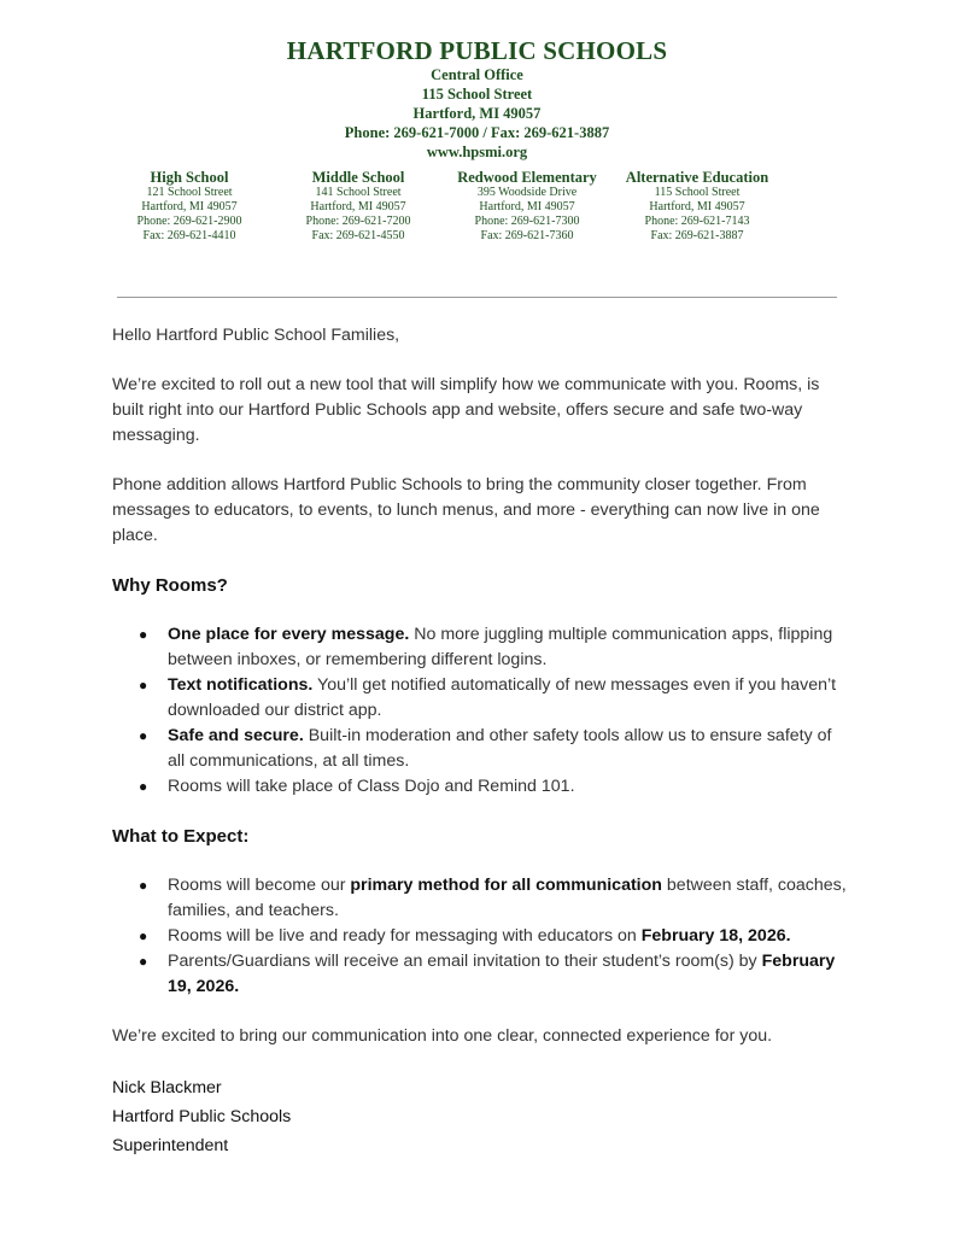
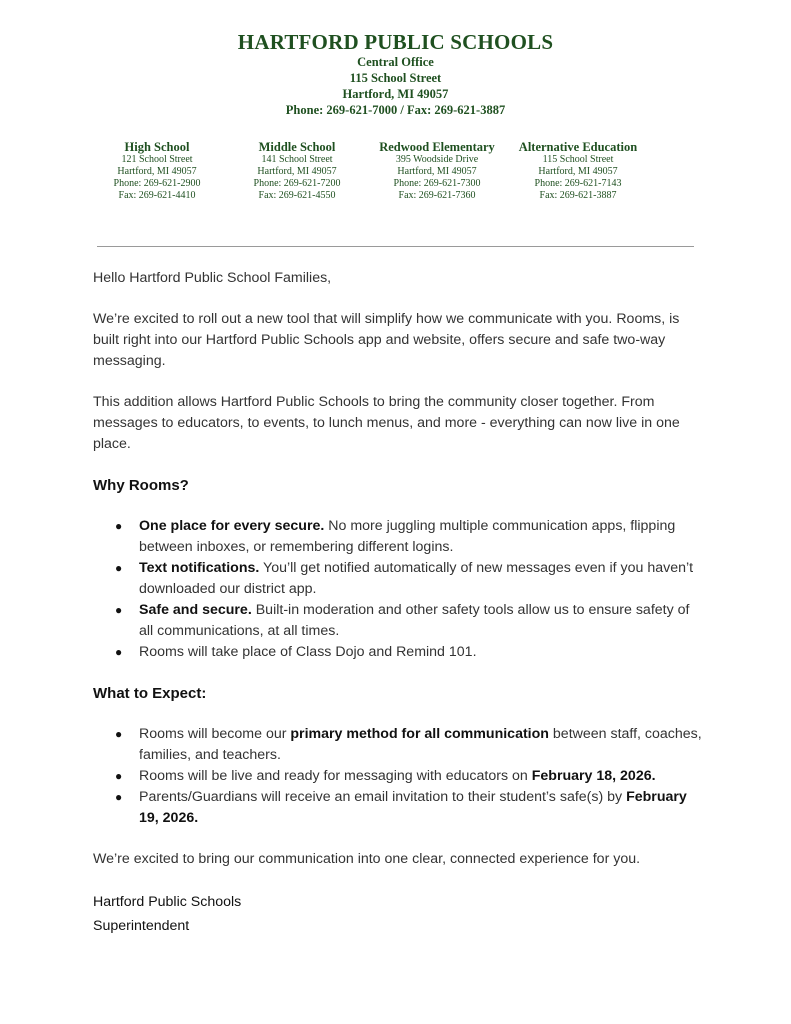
  HARTFORD PUBLIC SCHOOLS
  Central Office
  115 School Street
  Hartford, MI 49057
  Phone: 269-621-7000 / Fax: 269-621-3887
- www.hpsmi.org
  High School
  121 School Street
  Hartford, MI 49057
  Phone: 269-621-2900
  Fax: 269-621-4410
  Middle School
  141 School Street
  Hartford, MI 49057
  Phone: 269-621-7200
  Fax: 269-621-4550
  Redwood Elementary
  395 Woodside Drive
  Hartford, MI 49057
  Phone: 269-621-7300
  Fax: 269-621-7360
  Alternative Education
  115 School Street
  Hartford, MI 49057
  Phone: 269-621-7143
  Fax: 269-621-3887
  Hello Hartford Public School Families,
  We’re excited to roll out a new tool that will simplify how we communicate with you. Rooms, is built right into our Hartford Public Schools app and website, offers secure and safe two-way messaging.
- Phone addition allows Hartford Public Schools to bring the community closer together. From messages to educators, to events, to lunch menus, and more - everything can now live in one place.
+ This addition allows Hartford Public Schools to bring the community closer together. From messages to educators, to events, to lunch menus, and more - everything can now live in one place.
  Why Rooms?
  ●
- One place for every message. No more juggling multiple communication apps, flipping between inboxes, or remembering different logins.
+ One place for every secure. No more juggling multiple communication apps, flipping between inboxes, or remembering different logins.
  ●
  Text notifications. You’ll get notified automatically of new messages even if you haven’t downloaded our district app.
  ●
  Safe and secure. Built-in moderation and other safety tools allow us to ensure safety of all communications, at all times.
  ●
  Rooms will take place of Class Dojo and Remind 101.
  What to Expect:
  ●
  Rooms will become our primary method for all communication between staff, coaches, families, and teachers.
  ●
  Rooms will be live and ready for messaging with educators on February 18, 2026.
  ●
- Parents/Guardians will receive an email invitation to their student’s room(s) by February 19, 2026.
+ Parents/Guardians will receive an email invitation to their student’s safe(s) by February 19, 2026.
  We’re excited to bring our communication into one clear, connected experience for you.
- Nick Blackmer
  Hartford Public Schools
  Superintendent
